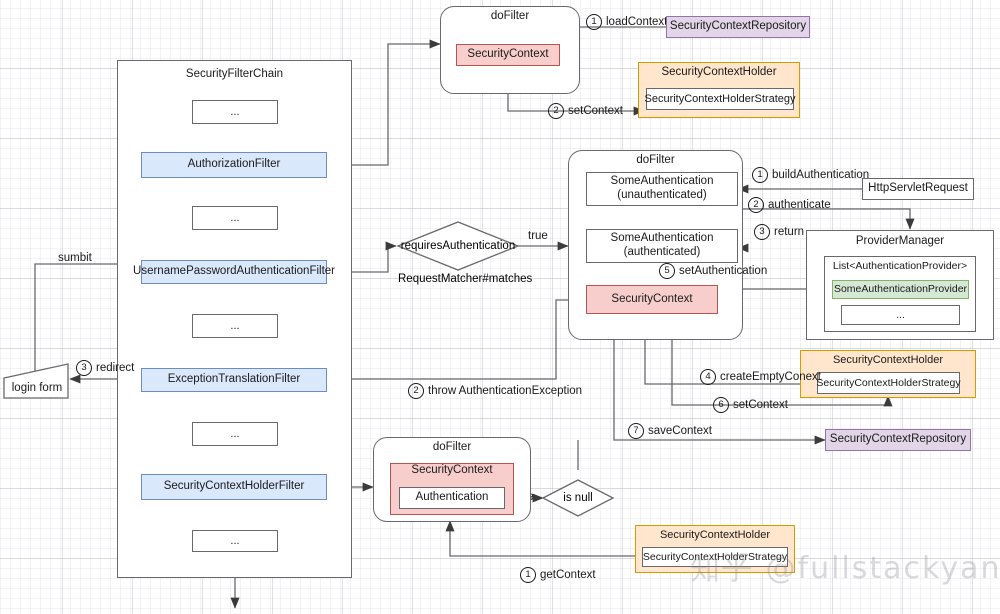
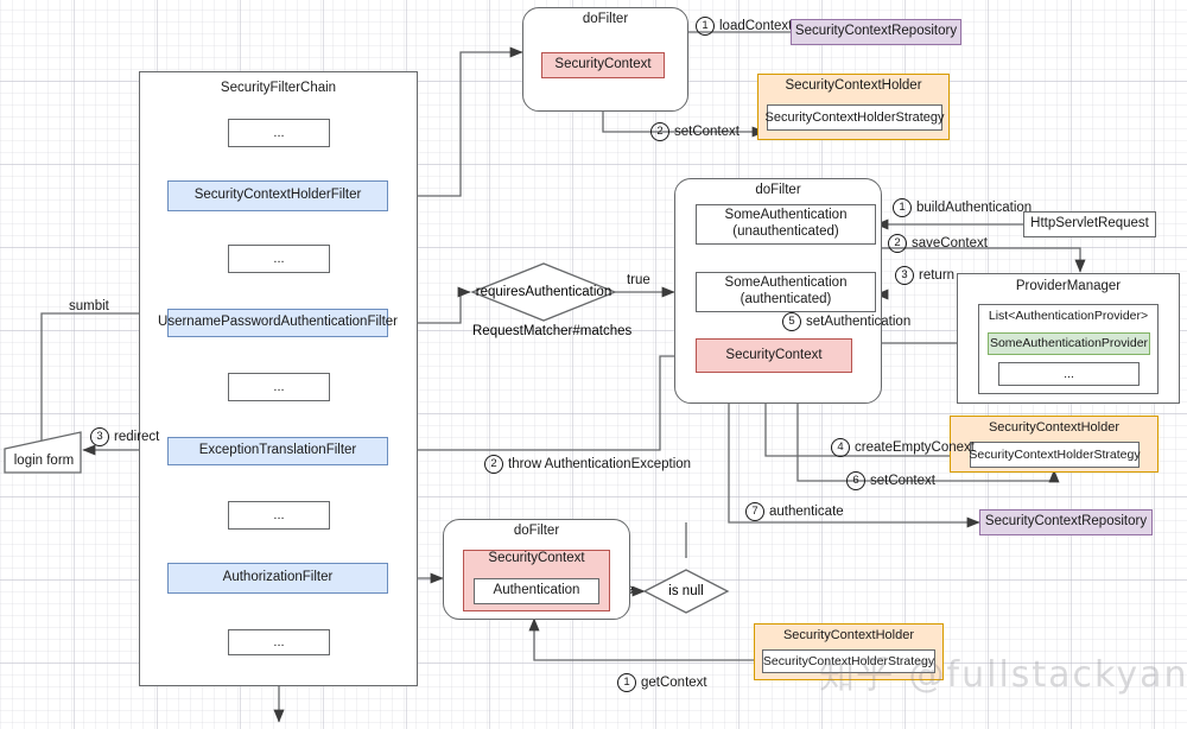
  SecurityFilterChain
  ...
- AuthorizationFilter
+ SecurityContextHolderFilter
  ...
  sernamePasswordAuthenticationFilt
  ...
  ExceptionTranslationFilter
  ...
- SecurityContextHolderFilter
+ AuthorizationFilter
  ...
  login form
  sumbit
  3 redirect
  requiresAuthentication
  RequestMatcher#matches
  is null
  true
  doFilter
  SecurityContext
  1 loadContex
  SecurityContextRepository
  2 setContext
  SecurityContextHolder
  SecurityContextHolderStrategy
  doFilter
  SomeAuthentication
  (unauthenticated)
  SomeAuthentication
  (authenticated)
  SecurityContext
  1 buildAuthentication
  HttpServletRequest
- 2 authenticate
+ 2 saveContext
  3 return
  5 setAuthentication
  ProviderManager
  List<AuthenticationProvider>
  SomeAuthenticationProvider
  ...
  SecurityContextHolder
  SecurityContextHolderStrategy
  4 createEmptyConext
  6 setContext
- 7 saveContext
+ 7 authenticate
  SecurityContextRepository
  2 throw AuthenticationException
  doFilter
  SecurityContext
  Authentication
  SecurityContextHolder
  SecurityContextHolderStrategy
  1 getContext
  知乎 @fullstackyan
